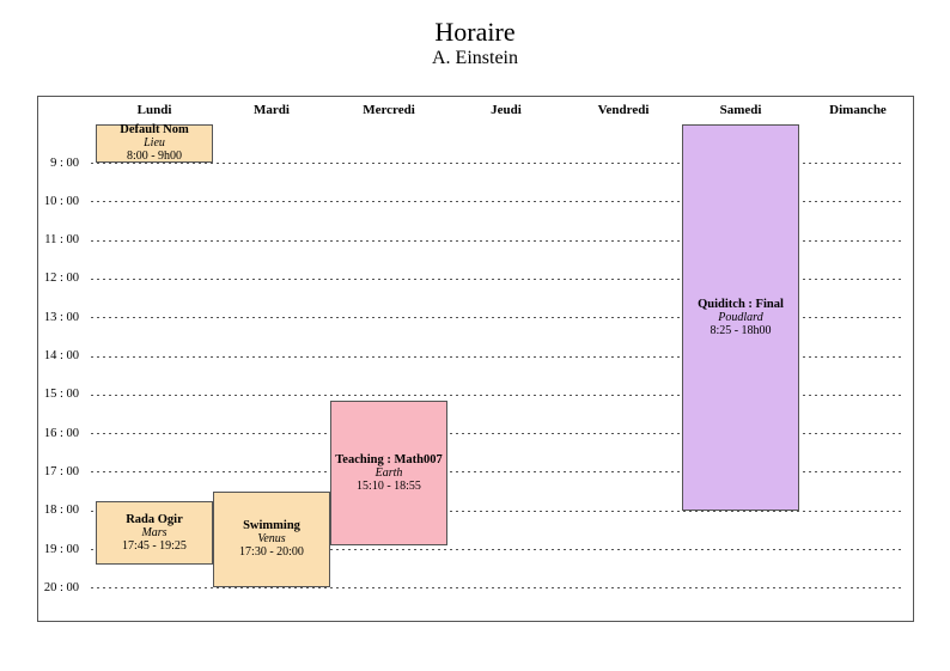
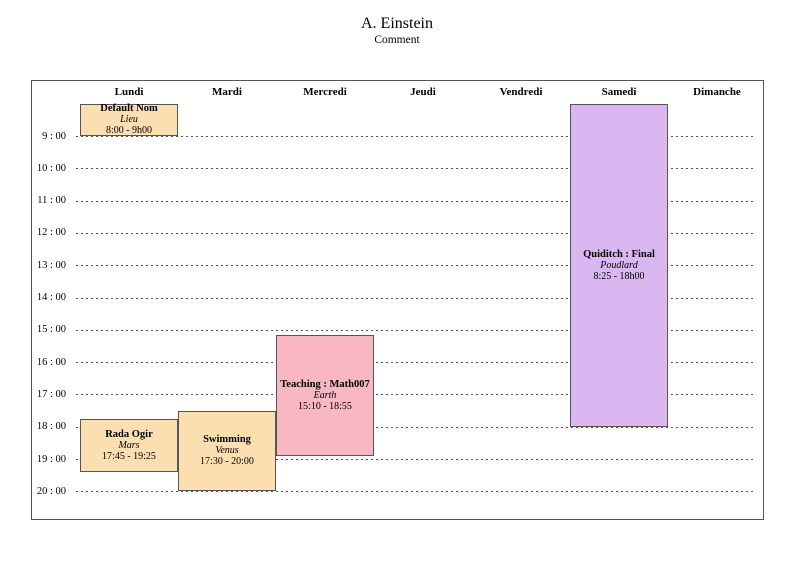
- Horaire
  A. Einstein
+ Comment
  Lundi
  Mardi
  Mercredi
  Jeudi
  Vendredi
  Samedi
  Dimanche
  9 : 00
  10 : 00
  11 : 00
  12 : 00
  13 : 00
  14 : 00
  15 : 00
  16 : 00
  17 : 00
  18 : 00
  19 : 00
  20 : 00
  Default Nom
  Lieu
  8:00 - 9h00
  Rada Ogir
  Mars
  17:45 - 19:25
  Swimming
  Venus
  17:30 - 20:00
  Teaching : Math007
  Earth
  15:10 - 18:55
  Quiditch : Final
  Poudlard
  8:25 - 18h00
